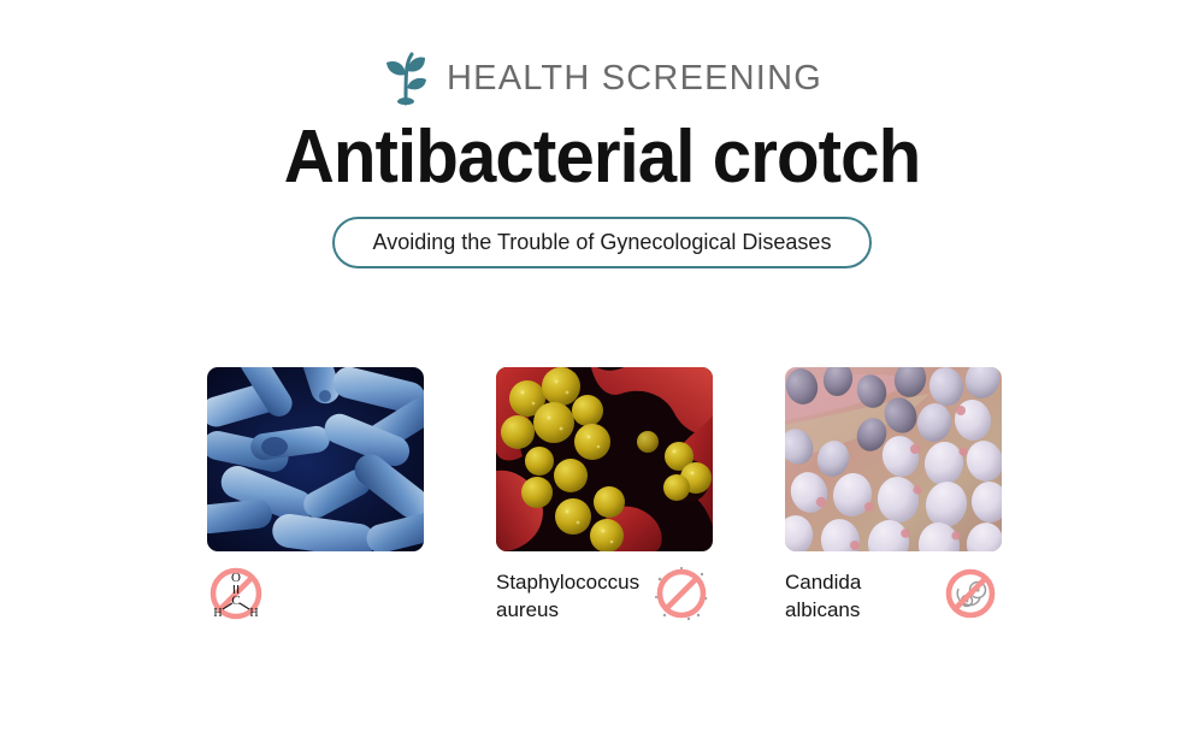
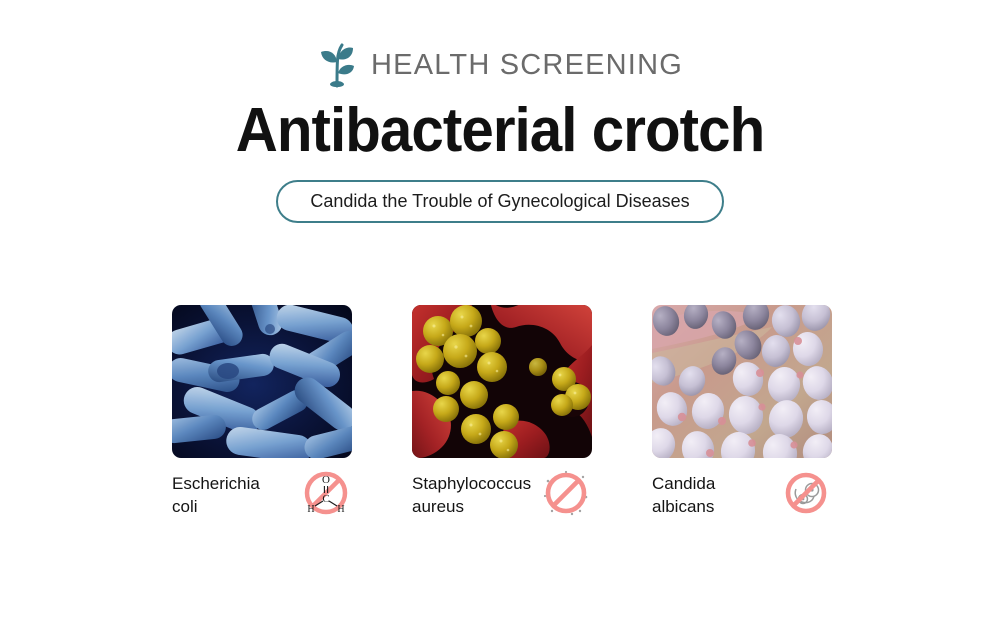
  HEALTH SCREENING
  Antibacterial crotch
- Avoiding the Trouble of Gynecological Diseases
+ Candida the Trouble of Gynecological Diseases
+ Escherichia
+ coli
  O
  C
  H
  H
  Staphylococcus
  aureus
  Candida
  albicans
